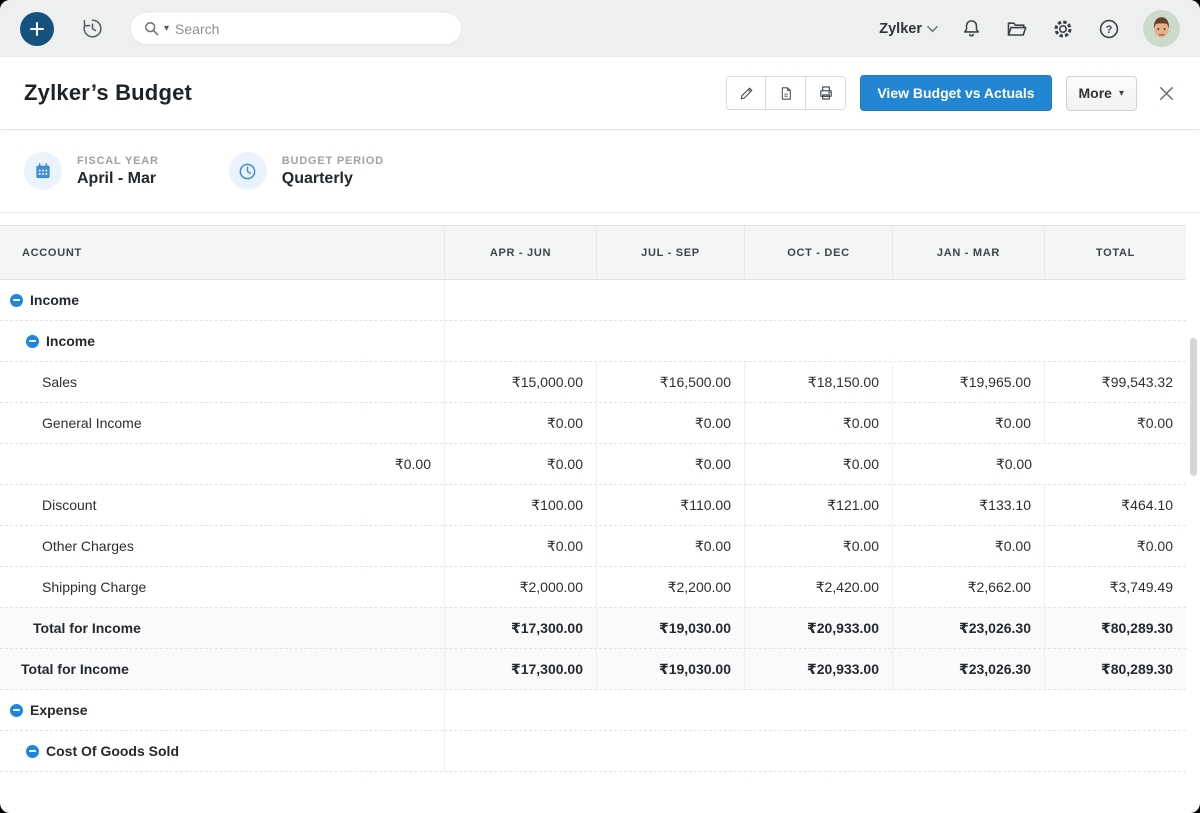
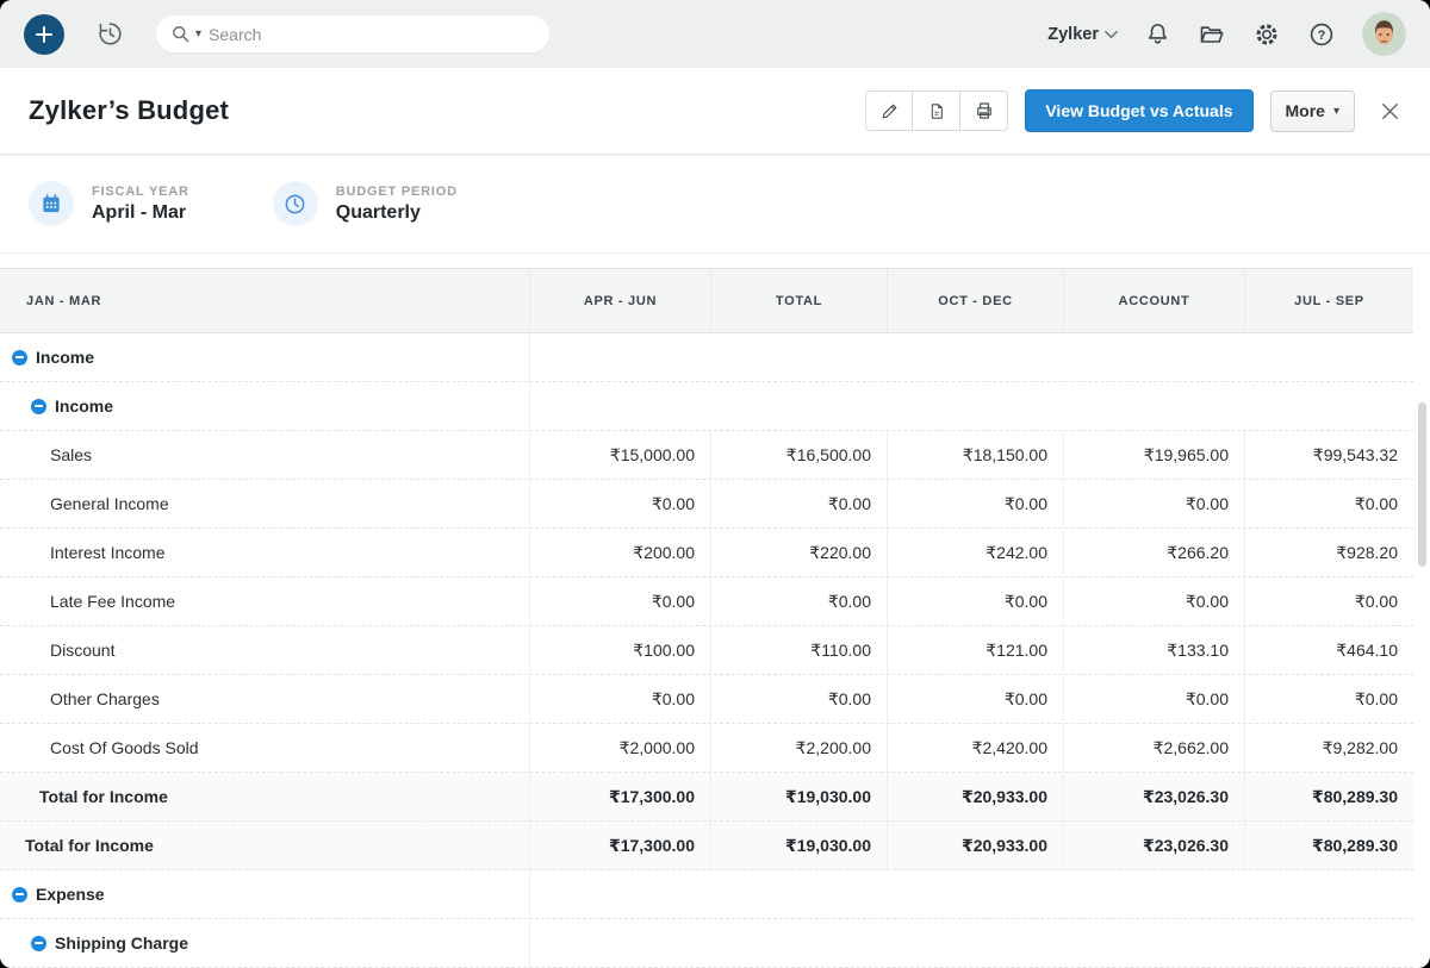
  ▾
  Search
  Zylker
  ?
  Zylker’s Budget
  View Budget vs Actuals
  More
  ▾
  FISCAL YEAR
  April - Mar
  BUDGET PERIOD
  Quarterly
- ACCOUNT
+ JAN - MAR
  APR - JUN
- JUL - SEP
+ TOTAL
  OCT - DEC
- JAN - MAR
+ ACCOUNT
- TOTAL
+ JUL - SEP
  Income
  Income
  Sales
  ₹15,000.00
  ₹16,500.00
  ₹18,150.00
  ₹19,965.00
  ₹99,543.32
  General Income
  ₹0.00
  ₹0.00
  ₹0.00
  ₹0.00
  ₹0.00
+ Interest Income
+ ₹200.00
+ ₹220.00
+ ₹242.00
+ ₹266.20
+ ₹928.20
+ Late Fee Income
  ₹0.00
  ₹0.00
  ₹0.00
  ₹0.00
  ₹0.00
  Discount
  ₹100.00
  ₹110.00
  ₹121.00
  ₹133.10
  ₹464.10
  Other Charges
  ₹0.00
  ₹0.00
  ₹0.00
  ₹0.00
  ₹0.00
- Shipping Charge
+ Cost Of Goods Sold
  ₹2,000.00
  ₹2,200.00
  ₹2,420.00
  ₹2,662.00
- ₹3,749.49
+ ₹9,282.00
  Total for Income
  ₹17,300.00
  ₹19,030.00
  ₹20,933.00
  ₹23,026.30
  ₹80,289.30
  Total for Income
  ₹17,300.00
  ₹19,030.00
  ₹20,933.00
  ₹23,026.30
  ₹80,289.30
  Expense
- Cost Of Goods Sold
+ Shipping Charge
